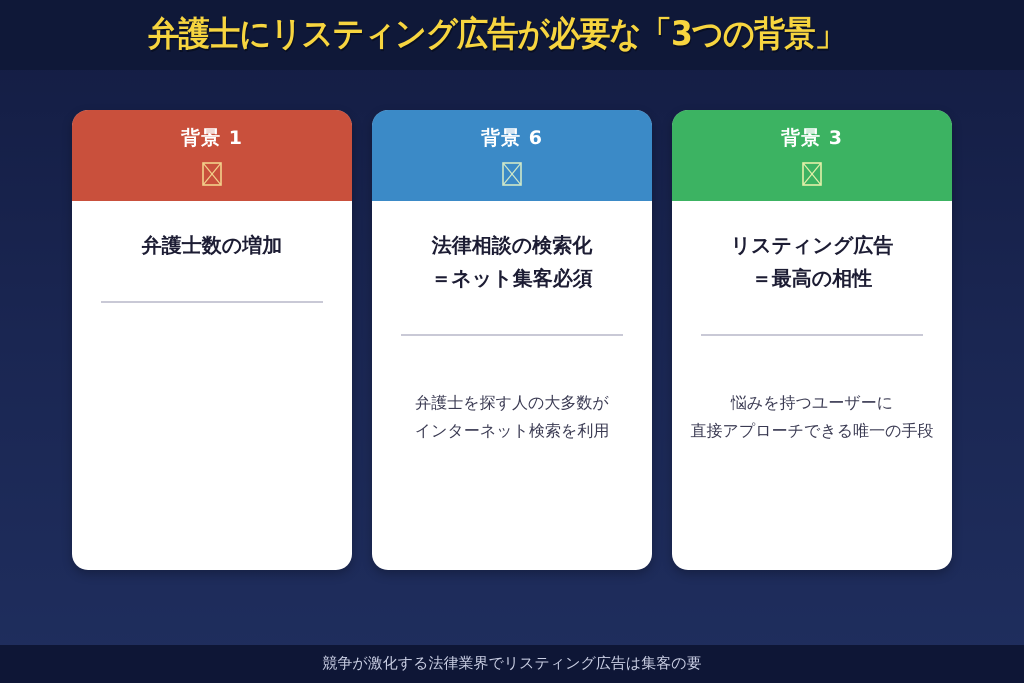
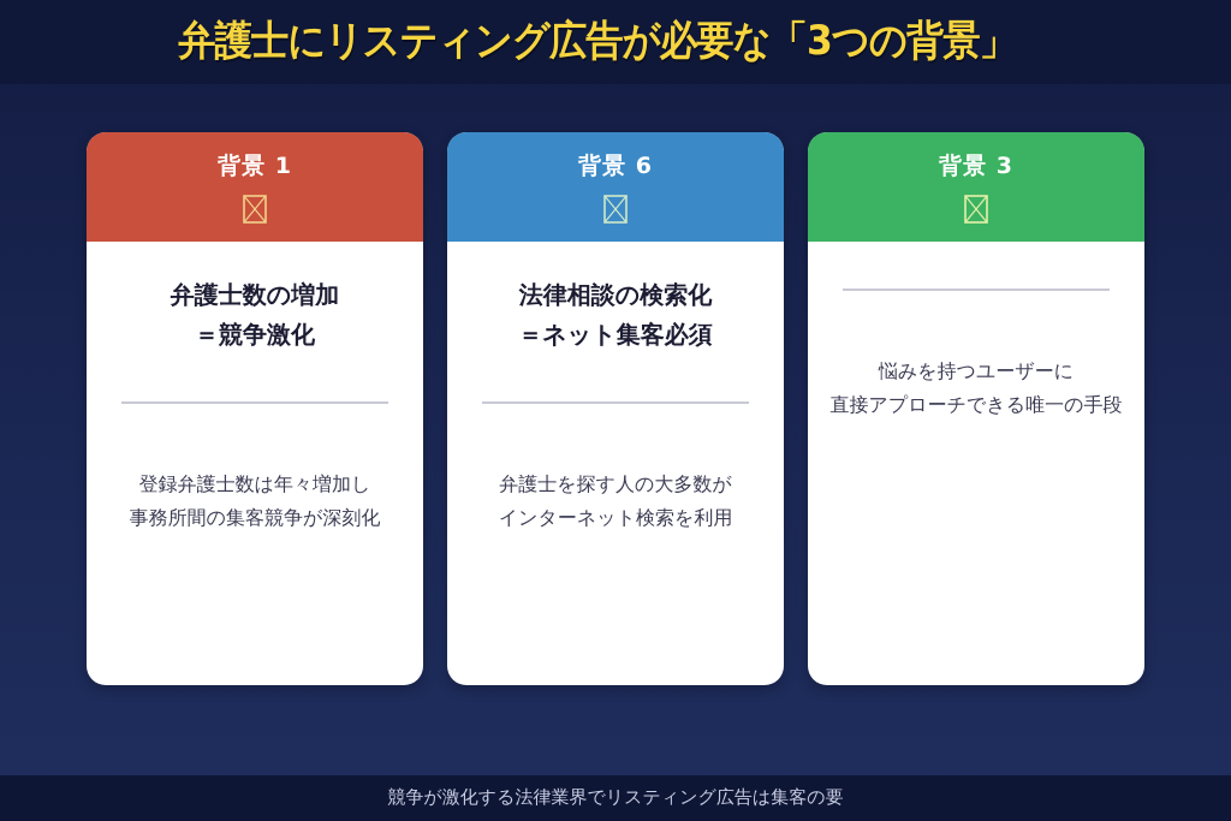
  弁護士にリスティング広告が必要な「3つの背景」
  背景 1
  弁護士数の増加
+ ＝競争激化
+ 登録弁護士数は年々増加し
+ 事務所間の集客競争が深刻化
  背景 6
  法律相談の検索化
  ＝ネット集客必須
  弁護士を探す人の大多数が
  インターネット検索を利用
  背景 3
- リスティング広告
- ＝最高の相性
  悩みを持つユーザーに
  直接アプローチできる唯一の手段
  競争が激化する法律業界でリスティング広告は集客の要
